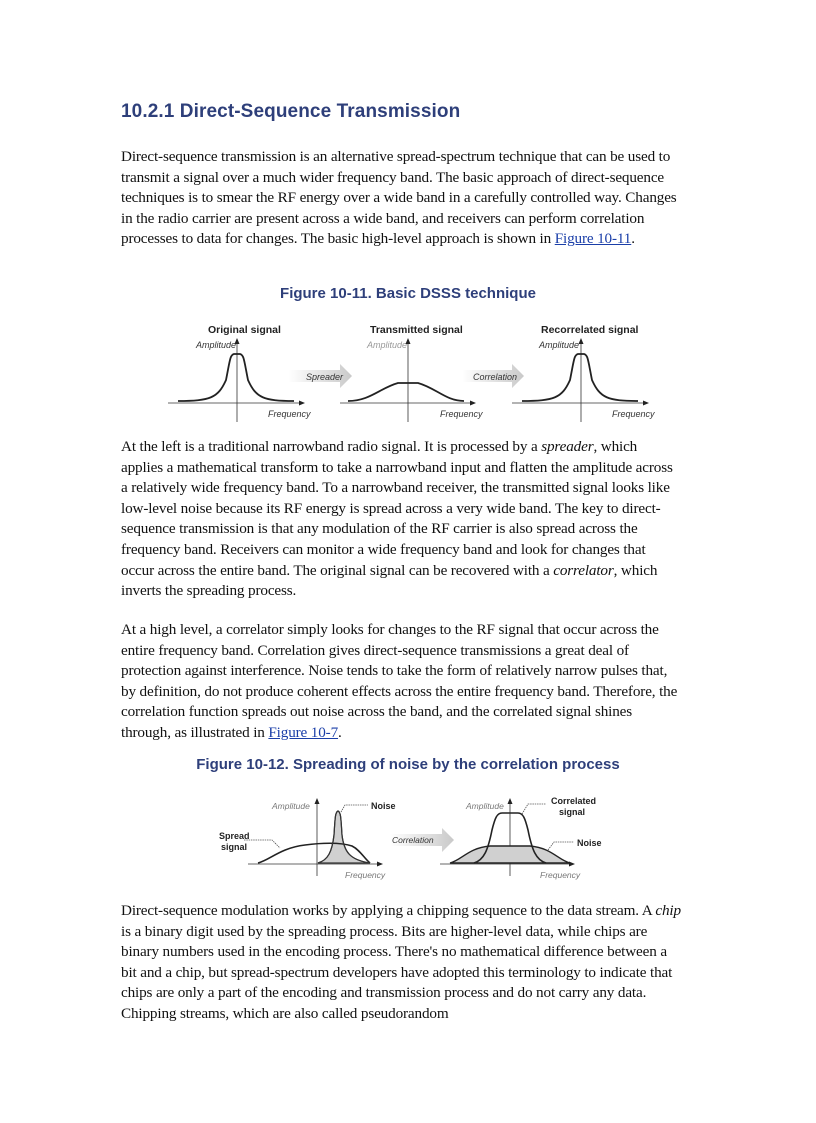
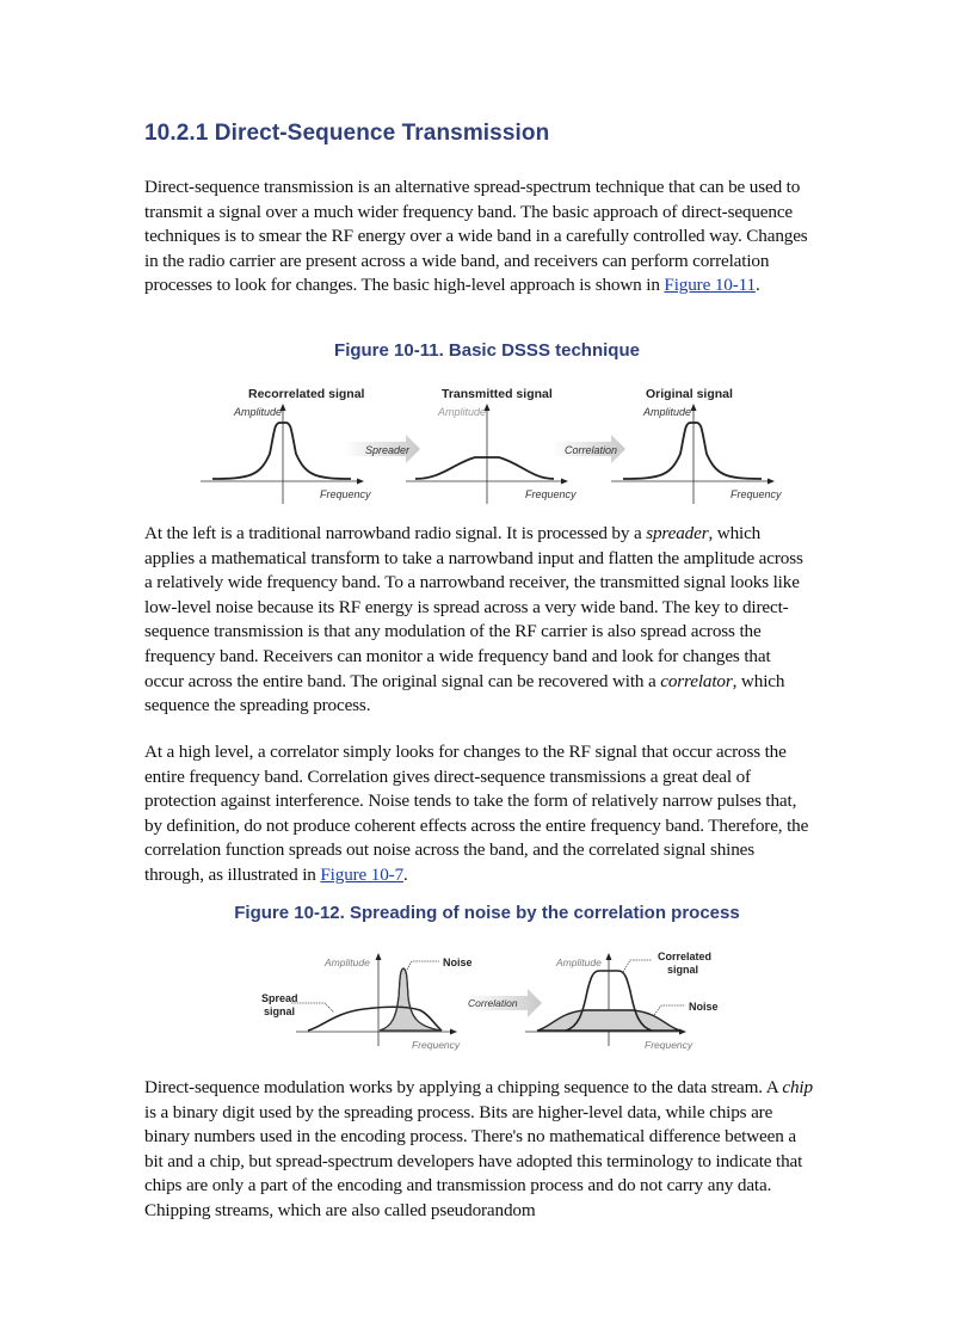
  10.2.1 Direct-Sequence Transmission
- Direct-sequence transmission is an alternative spread-spectrum technique that can be used to transmit a signal over a much wider frequency band. The basic approach of direct-sequence techniques is to smear the RF energy over a wide band in a carefully controlled way. Changes in the radio carrier are present across a wide band, and receivers can perform correlation processes to data for changes. The basic high-level approach is shown in Figure 10-11.
+ Direct-sequence transmission is an alternative spread-spectrum technique that can be used to transmit a signal over a much wider frequency band. The basic approach of direct-sequence techniques is to smear the RF energy over a wide band in a carefully controlled way. Changes in the radio carrier are present across a wide band, and receivers can perform correlation processes to look for changes. The basic high-level approach is shown in Figure 10-11.
  Figure 10-11. Basic DSSS technique
- Original signal
+ Recorrelated signal
  Amplitude
  Frequency
  Spreader
  Transmitted signal
  Amplitude
  Frequency
  Correlation
- Recorrelated signal
+ Original signal
  Amplitude
  Frequency
- At the left is a traditional narrowband radio signal. It is processed by a spreader, which applies a mathematical transform to take a narrowband input and flatten the amplitude across a relatively wide frequency band. To a narrowband receiver, the transmitted signal looks like low-level noise because its RF energy is spread across a very wide band. The key to direct-sequence transmission is that any modulation of the RF carrier is also spread across the frequency band. Receivers can monitor a wide frequency band and look for changes that occur across the entire band. The original signal can be recovered with a correlator, which inverts the spreading process.
+ At the left is a traditional narrowband radio signal. It is processed by a spreader, which applies a mathematical transform to take a narrowband input and flatten the amplitude across a relatively wide frequency band. To a narrowband receiver, the transmitted signal looks like low-level noise because its RF energy is spread across a very wide band. The key to direct-sequence transmission is that any modulation of the RF carrier is also spread across the frequency band. Receivers can monitor a wide frequency band and look for changes that occur across the entire band. The original signal can be recovered with a correlator, which sequence the spreading process.
  At a high level, a correlator simply looks for changes to the RF signal that occur across the entire frequency band. Correlation gives direct-sequence transmissions a great deal of protection against interference. Noise tends to take the form of relatively narrow pulses that, by definition, do not produce coherent effects across the entire frequency band. Therefore, the correlation function spreads out noise across the band, and the correlated signal shines through, as illustrated in Figure 10-7.
  Figure 10-12. Spreading of noise by the correlation process
  Amplitude
  Noise
  Spread
  signal
  Frequency
  Correlation
  Amplitude
  Correlated
  signal
  Noise
  Frequency
  Direct-sequence modulation works by applying a chipping sequence to the data stream. A chip is a binary digit used by the spreading process. Bits are higher-level data, while chips are binary numbers used in the encoding process. There's no mathematical difference between a bit and a chip, but spread-spectrum developers have adopted this terminology to indicate that chips are only a part of the encoding and transmission process and do not carry any data. Chipping streams, which are also called pseudorandom
